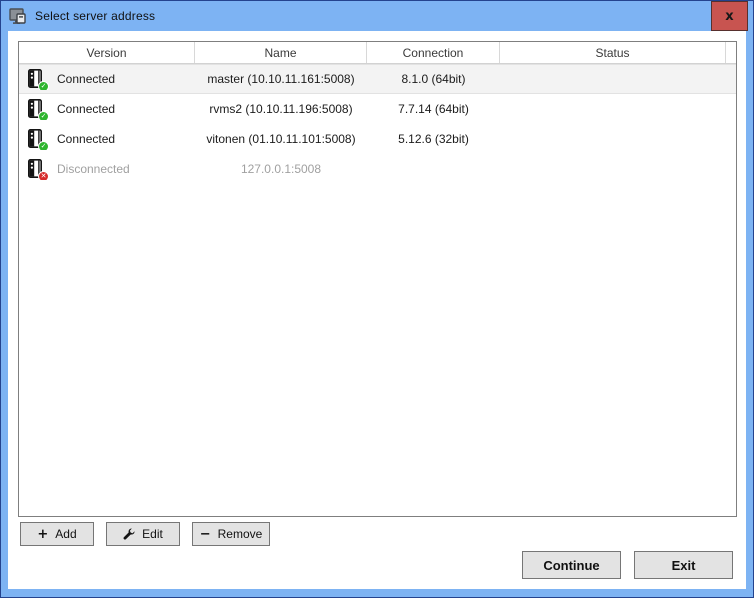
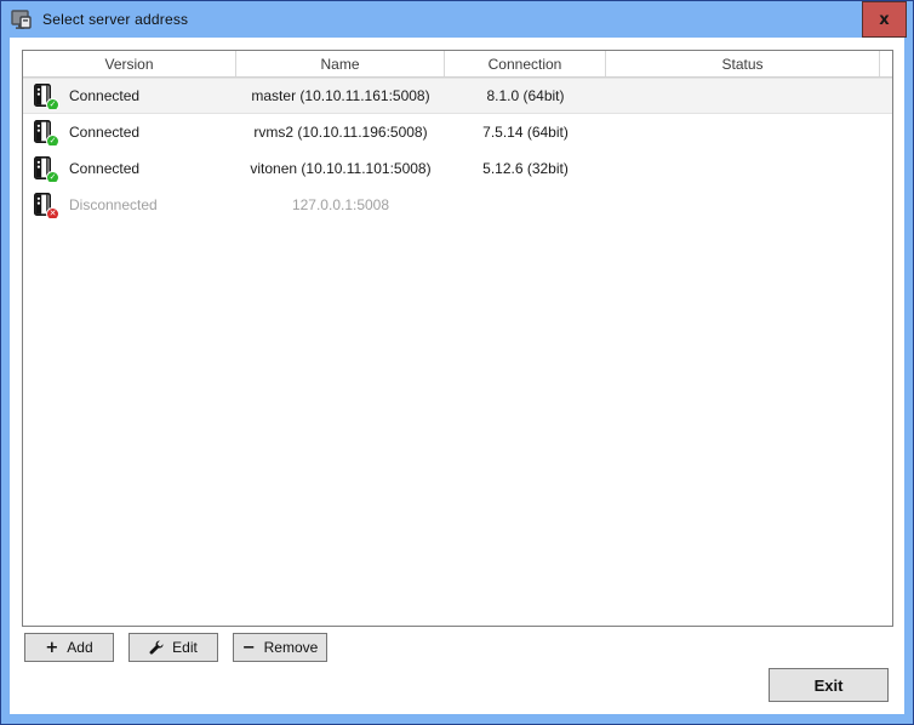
  Select server address
  x
  Version
  Name
  Connection
  Status
  ✓
  Connected
  master (10.10.11.161:5008)
  8.1.0 (64bit)
  ✓
  Connected
  rvms2 (10.10.11.196:5008)
- 7.7.14 (64bit)
+ 7.5.14 (64bit)
  ✓
  Connected
- vitonen (01.10.11.101:5008)
+ vitonen (10.10.11.101:5008)
  5.12.6 (32bit)
  ✕
  Disconnected
  127.0.0.1:5008
  +
  Add
  Edit
  −
  Remove
- Continue
  Exit
